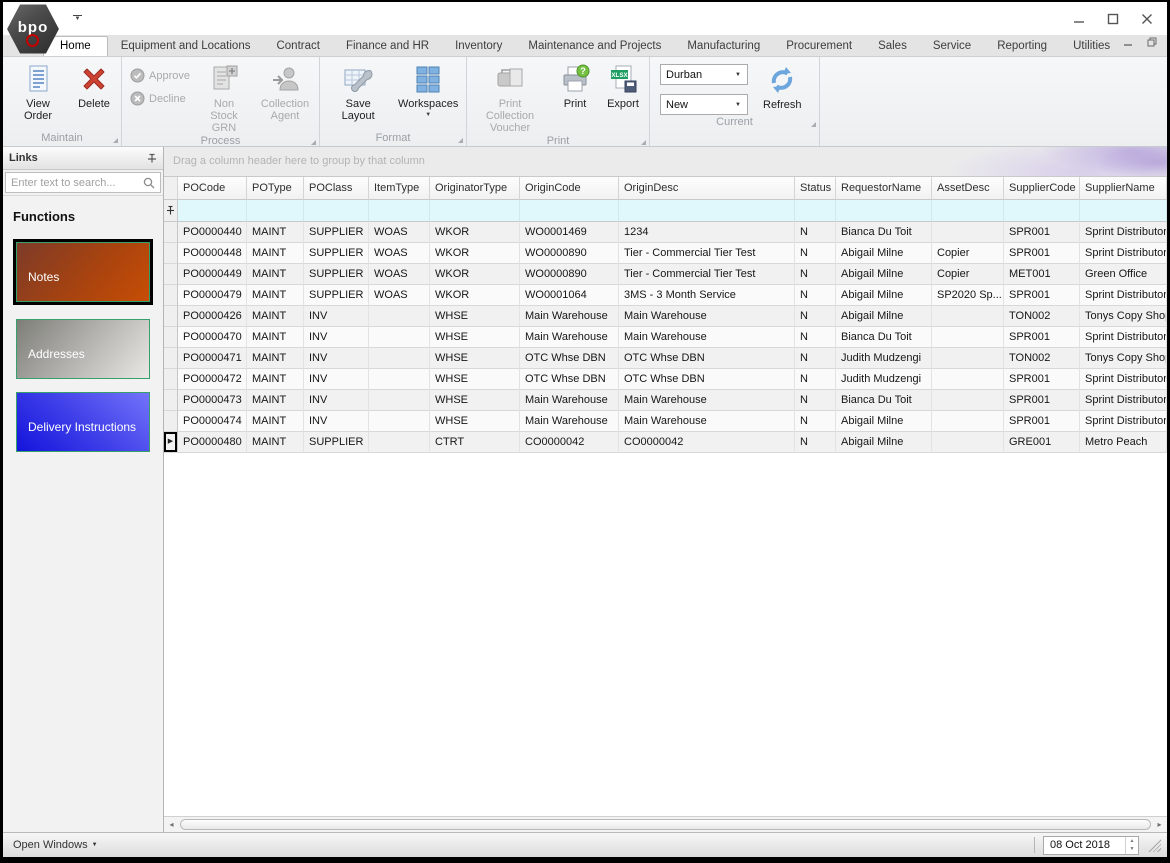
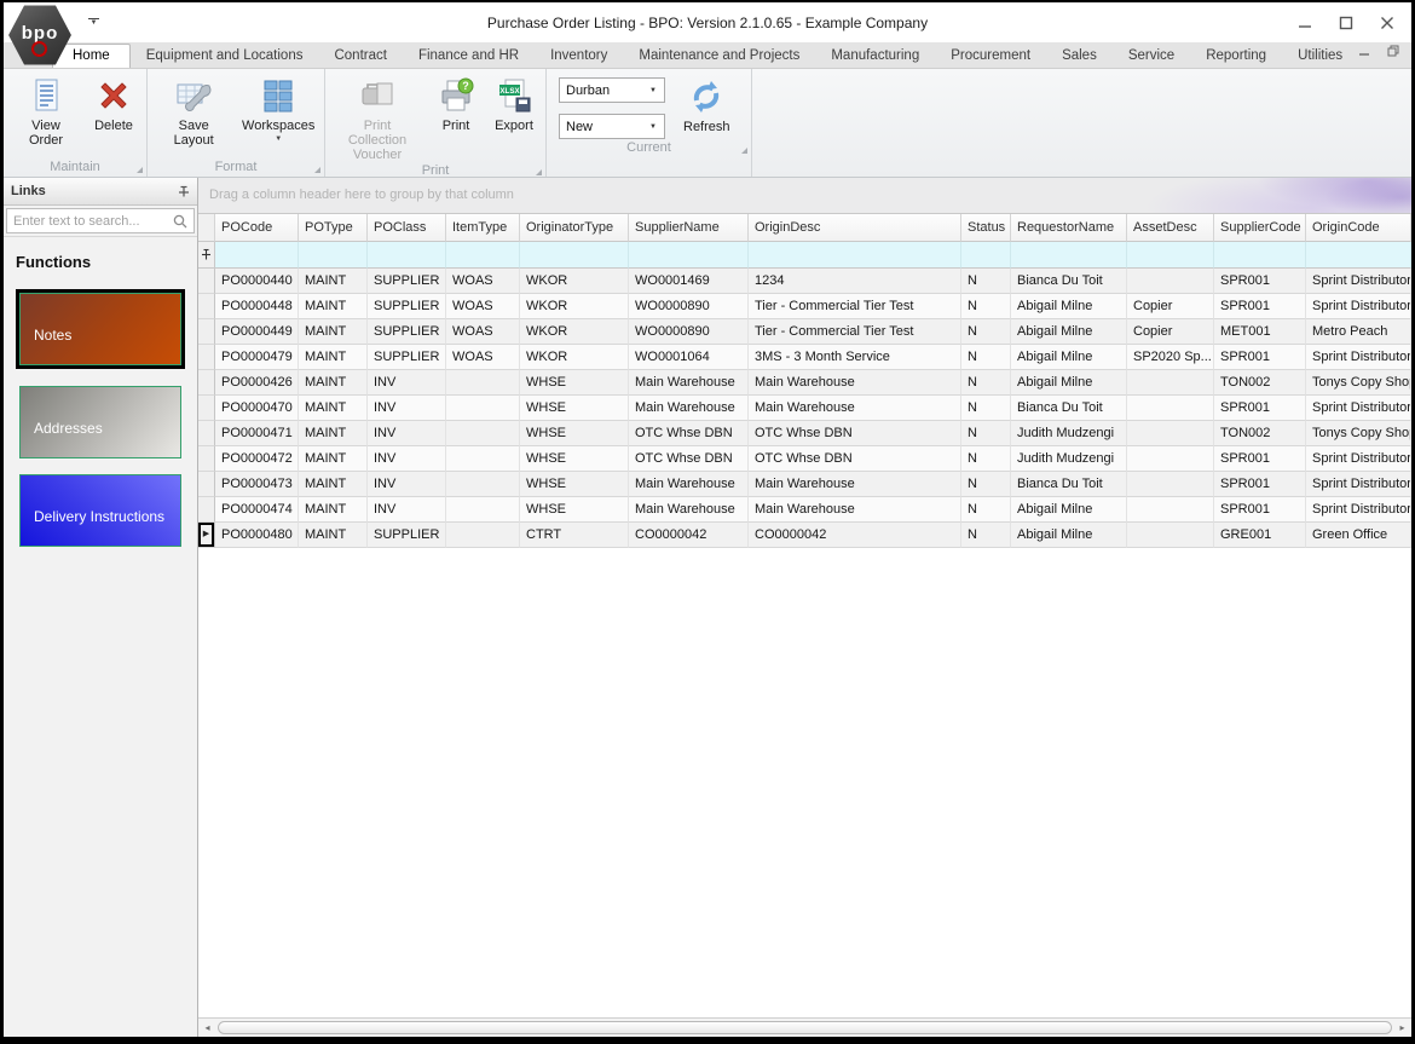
  bpo
+ Purchase Order Listing - BPO: Version 2.1.0.65 - Example Company
  Home
  Equipment and Locations
  Contract
  Finance and HR
  Inventory
  Maintenance and Projects
  Manufacturing
  Procurement
  Sales
  Service
  Reporting
  Utilities
  View Order
  Delete
  Maintain
- Approve
- Decline
- Non Stock GRN
- Collection Agent
- Process
  Save Layout
  Workspaces
  Format
  Print Collection Voucher
  ?
  Print
  Export
  Print
  Durban
  New
  Refresh
  Current
  Links
  Enter text to search...
  Functions
  Notes
  Addresses
  Delivery Instructions
  Drag a column header here to group by that column
  POCode
  POType
  POClass
  ItemType
  OriginatorType
- OriginCode
+ SupplierName
  OriginDesc
  Status
  RequestorName
  AssetDesc
  SupplierCode
- SupplierName
+ OriginCode
  PO0000440
  MAINT
  SUPPLIER
  WOAS
  WKOR
  WO0001469
  1234
  N
  Bianca Du Toit
  SPR001
  Sprint Distributor
  PO0000448
  MAINT
  SUPPLIER
  WOAS
  WKOR
  WO0000890
  Tier - Commercial Tier Test
  N
  Abigail Milne
  Copier
  SPR001
  Sprint Distributor
  PO0000449
  MAINT
  SUPPLIER
  WOAS
  WKOR
  WO0000890
  Tier - Commercial Tier Test
  N
  Abigail Milne
  Copier
  MET001
- Green Office
+ Metro Peach
  PO0000479
  MAINT
  SUPPLIER
  WOAS
  WKOR
  WO0001064
  3MS - 3 Month Service
  N
  Abigail Milne
  SP2020 Sp...
  SPR001
  Sprint Distributor
  PO0000426
  MAINT
  INV
  WHSE
  Main Warehouse
  Main Warehouse
  N
  Abigail Milne
  TON002
  Tonys Copy Sho
  PO0000470
  MAINT
  INV
  WHSE
  Main Warehouse
  Main Warehouse
  N
  Bianca Du Toit
  SPR001
  Sprint Distributor
  PO0000471
  MAINT
  INV
  WHSE
  OTC Whse DBN
  OTC Whse DBN
  N
  Judith Mudzengi
  TON002
  Tonys Copy Sho
  PO0000472
  MAINT
  INV
  WHSE
  OTC Whse DBN
  OTC Whse DBN
  N
  Judith Mudzengi
  SPR001
  Sprint Distributor
  PO0000473
  MAINT
  INV
  WHSE
  Main Warehouse
  Main Warehouse
  N
  Bianca Du Toit
  SPR001
  Sprint Distributor
  PO0000474
  MAINT
  INV
  WHSE
  Main Warehouse
  Main Warehouse
  N
  Abigail Milne
  SPR001
  Sprint Distributor
  PO0000480
  MAINT
  SUPPLIER
  CTRT
  CO0000042
  CO0000042
  N
  Abigail Milne
  GRE001
- Metro Peach
+ Green Office
  ◂
  ▸
- Open Windows
- 08 Oct 2018
